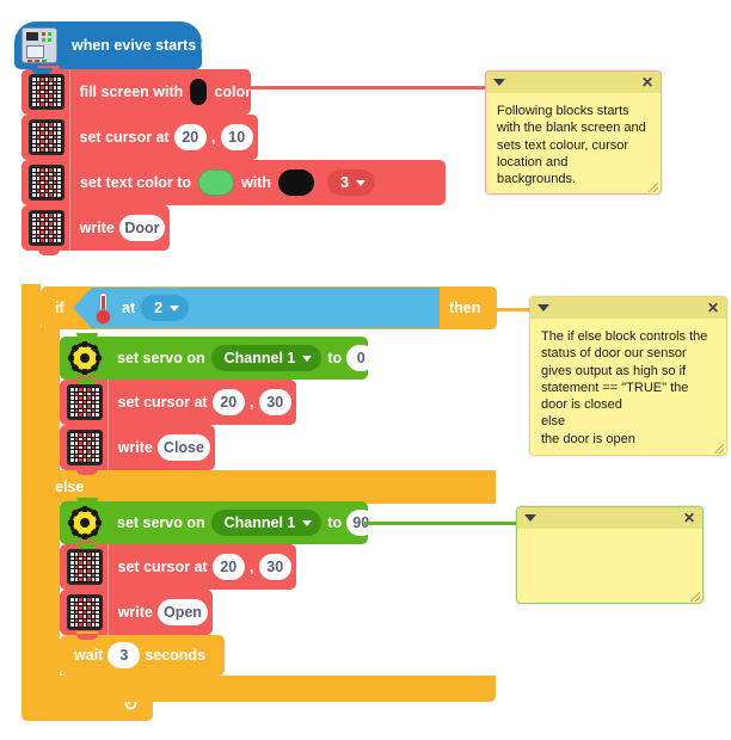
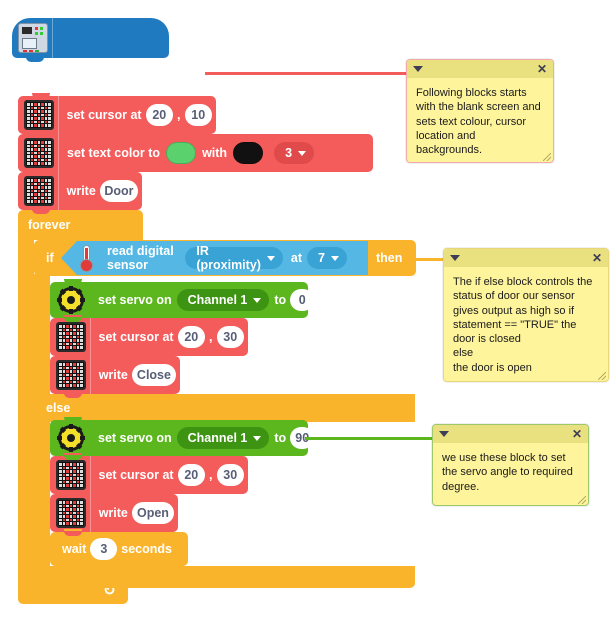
- when evive starts up
- fill screen with
- color
  set cursor at
  20
  ,
  10
  set text color to
  with
  3
  write
  Door
+ forever
  if
+ read digital sensor
+ IR (proximity)
  at
- 2
+ 7
  then
  set servo on
  Channel 1
  to
  0
  set cursor at
  20
  ,
  30
  write
  Close
  else
  set servo on
  Channel 1
  to
  set cursor at
  20
  ,
  30
  write
  Open
  wait
  3
  seconds
  ✕
  Following blocks starts with the blank screen and sets text colour, cursor location and backgrounds.
  ✕
  The if else block controls the status of door our sensor gives output as high so if statement == "TRUE" the door is closed
  else
  the door is open
  ✕
+ we use these block to set the servo angle to required degree.
